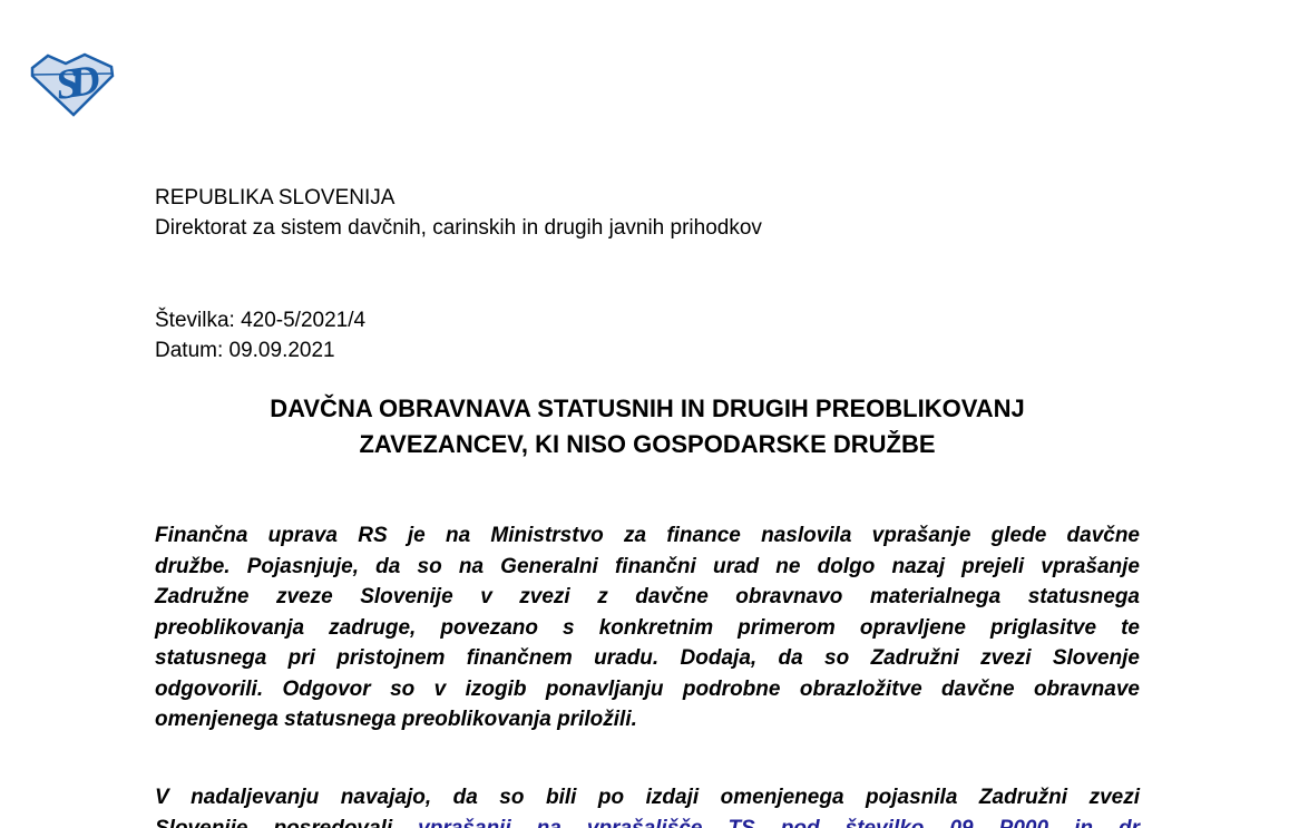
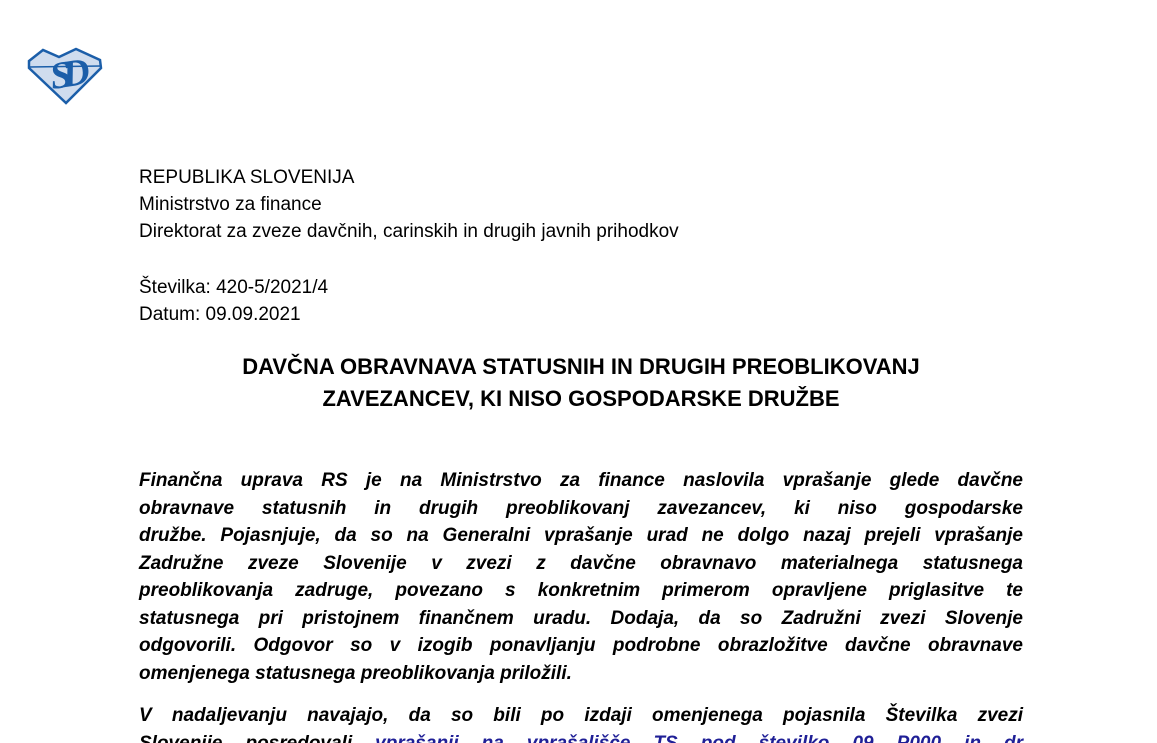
  REPUBLIKA SLOVENIJA
+ Ministrstvo za finance
- Direktorat za sistem davčnih, carinskih in drugih javnih prihodkov
+ Direktorat za zveze davčnih, carinskih in drugih javnih prihodkov
  Številka: 420-5/2021/4
  Datum: 09.09.2021
  DAVČNA OBRAVNAVA STATUSNIH IN DRUGIH PREOBLIKOVANJ
  ZAVEZANCEV, KI NISO GOSPODARSKE DRUŽBE
  Finančna uprava RS je na Ministrstvo za finance naslovila vprašanje glede davčne
+ obravnave statusnih in drugih preoblikovanj zavezancev, ki niso gospodarske
- družbe. Pojasnjuje, da so na Generalni finančni urad ne dolgo nazaj prejeli vprašanje
+ družbe. Pojasnjuje, da so na Generalni vprašanje urad ne dolgo nazaj prejeli vprašanje
  Zadružne zveze Slovenije v zvezi z davčne obravnavo materialnega statusnega
  preoblikovanja zadruge, povezano s konkretnim primerom opravljene priglasitve te
  statusnega pri pristojnem finančnem uradu. Dodaja, da so Zadružni zvezi Slovenje
  odgovorili. Odgovor so v izogib ponavljanju podrobne obrazložitve davčne obravnave
  omenjenega statusnega preoblikovanja priložili.
- V nadaljevanju navajajo, da so bili po izdaji omenjenega pojasnila Zadružni zvezi
+ V nadaljevanju navajajo, da so bili po izdaji omenjenega pojasnila Številka zvezi
